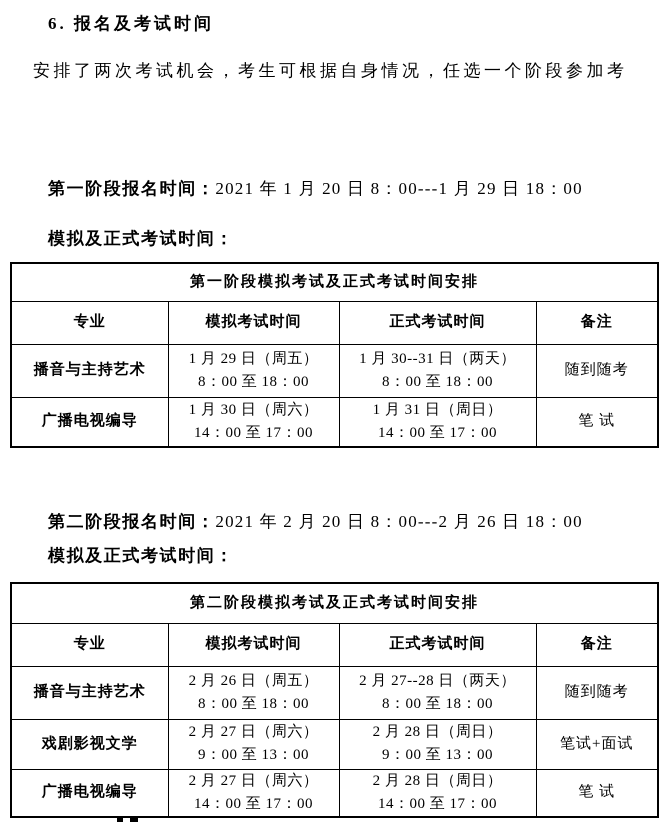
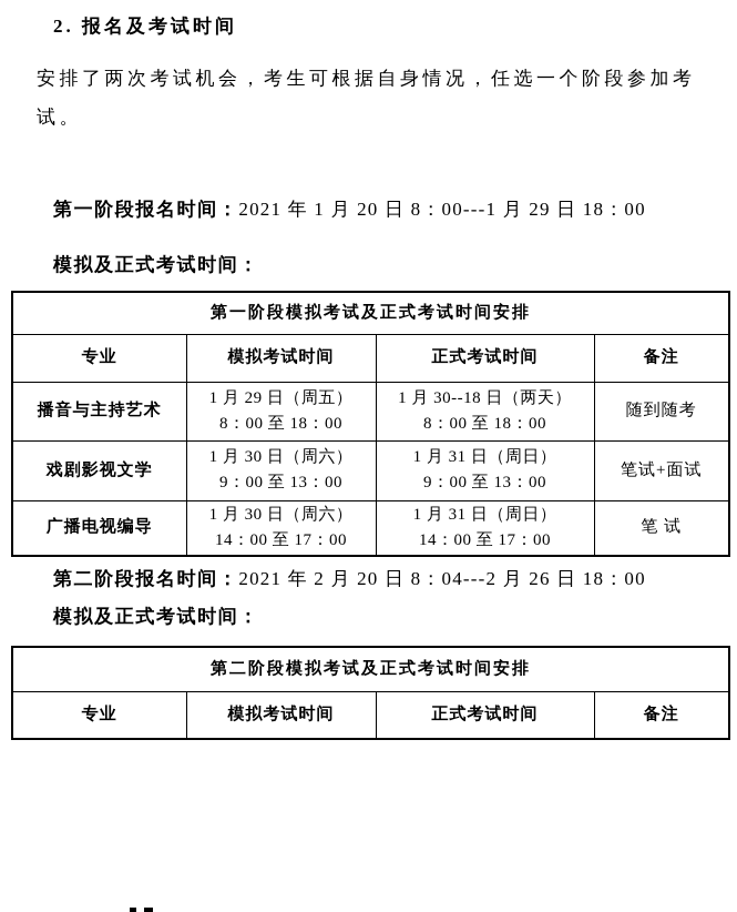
- 6. 报名及考试时间
+ 2. 报名及考试时间
  安排了两次考试机会，考生可根据自身情况，任选一个阶段参加考
+ 试。
  第一阶段报名时间：2021 年 1 月 20 日 8：00---1 月 29 日 18：00
  模拟及正式考试时间：
  第一阶段模拟考试及正式考试时间安排
  专业	模拟考试时间	正式考试时间	备注
- 播音与主持艺术	1 月 29 日（周五） 8：00 至 18：00	1 月 30--31 日（两天） 8：00 至 18：00	随到随考
+ 播音与主持艺术	1 月 29 日（周五） 8：00 至 18：00	1 月 30--18 日（两天） 8：00 至 18：00	随到随考
+ 戏剧影视文学	1 月 30 日（周六） 9：00 至 13：00	1 月 31 日（周日） 9：00 至 13：00	笔试+面试
  广播电视编导	1 月 30 日（周六） 14：00 至 17：00	1 月 31 日（周日） 14：00 至 17：00	笔 试
- 第二阶段报名时间：2021 年 2 月 20 日 8：00---2 月 26 日 18：00
+ 第二阶段报名时间：2021 年 2 月 20 日 8：04---2 月 26 日 18：00
  模拟及正式考试时间：
  第二阶段模拟考试及正式考试时间安排
  专业	模拟考试时间	正式考试时间	备注
- 播音与主持艺术	2 月 26 日（周五） 8：00 至 18：00	2 月 27--28 日（两天） 8：00 至 18：00	随到随考
- 戏剧影视文学	2 月 27 日（周六） 9：00 至 13：00	2 月 28 日（周日） 9：00 至 13：00	笔试+面试
- 广播电视编导	2 月 27 日（周六） 14：00 至 17：00	2 月 28 日（周日） 14：00 至 17：00	笔 试
